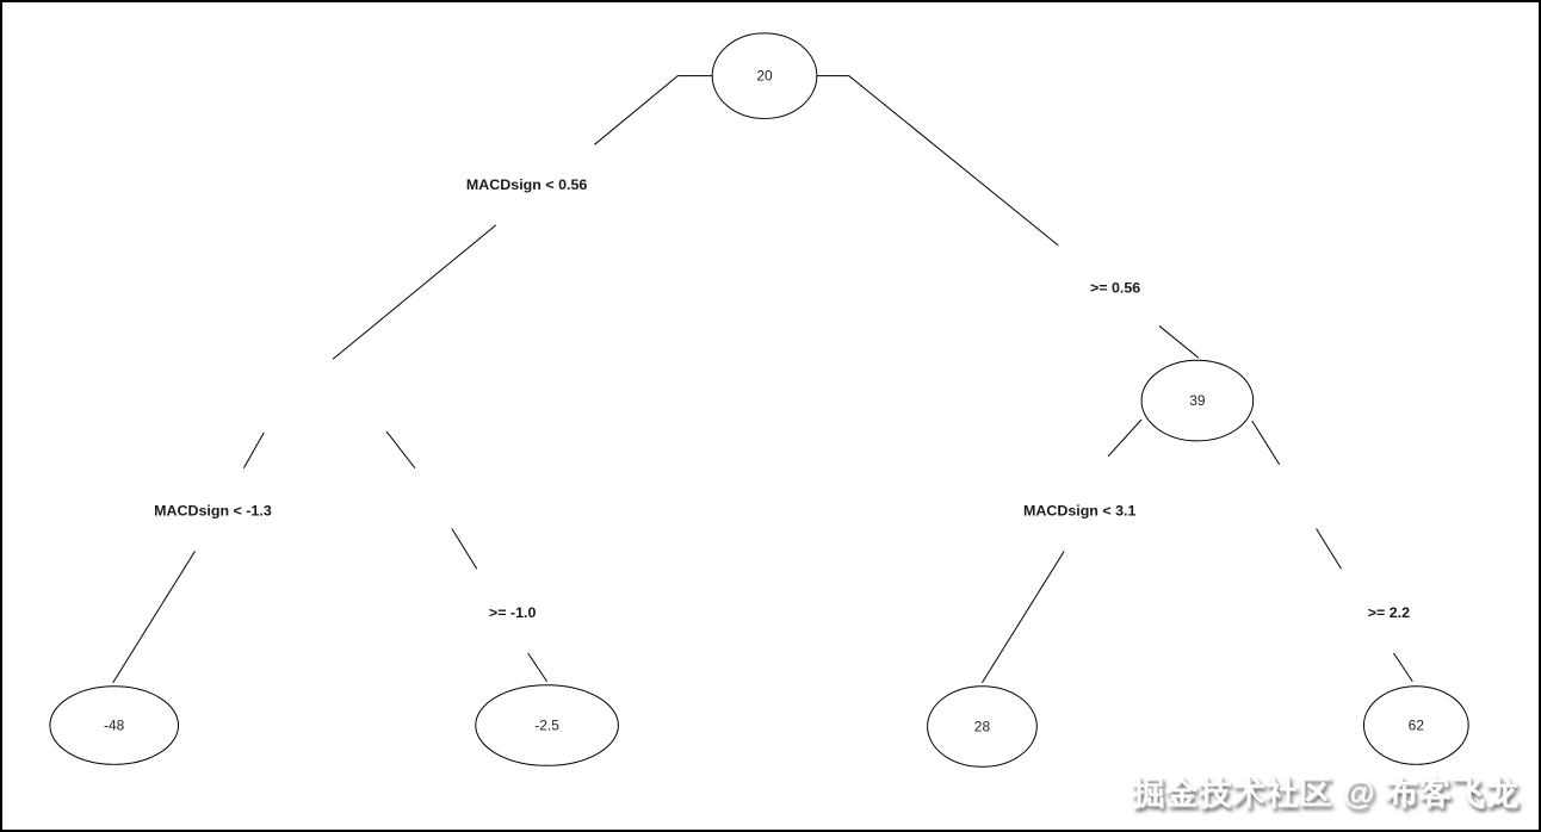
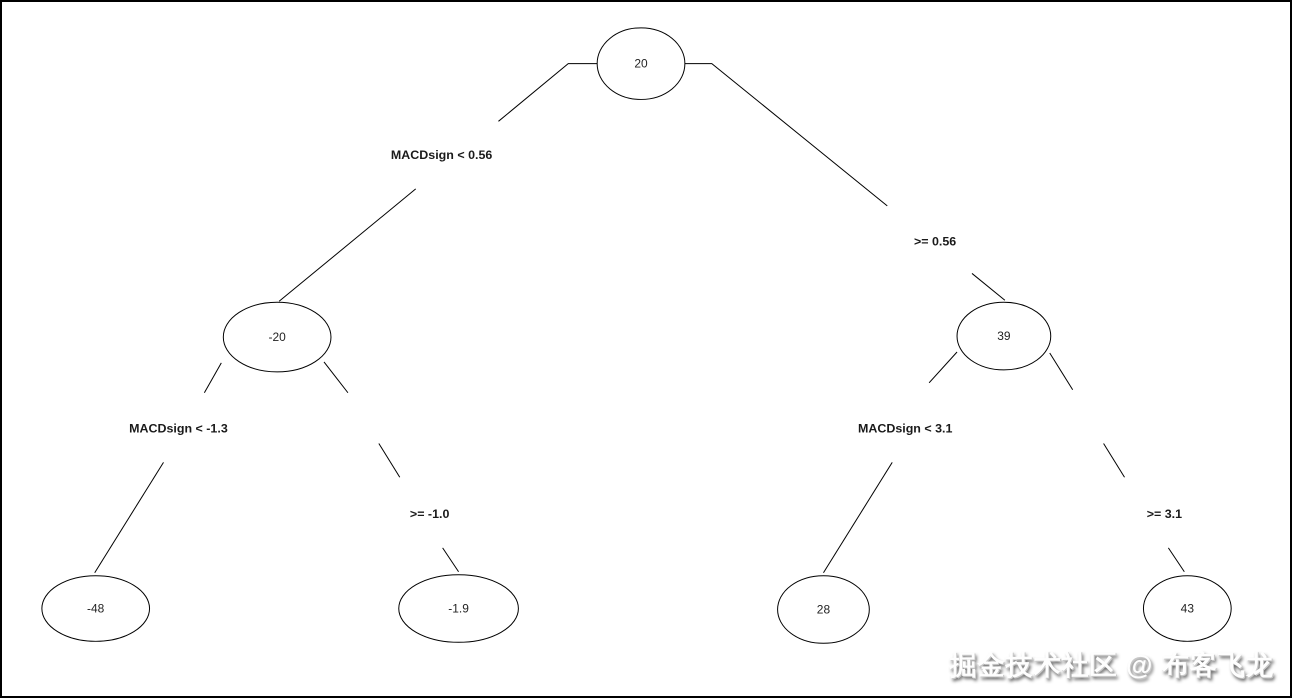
  20
+ -20
  39
  -48
- -2.5
+ -1.9
  28
- 62
+ 43
  MACDsign < 0.56
  >= 0.56
  MACDsign < -1.3
  >= -1.0
  MACDsign < 3.1
- >= 2.2
+ >= 3.1
  掘金技术社区 @ 布客飞龙
